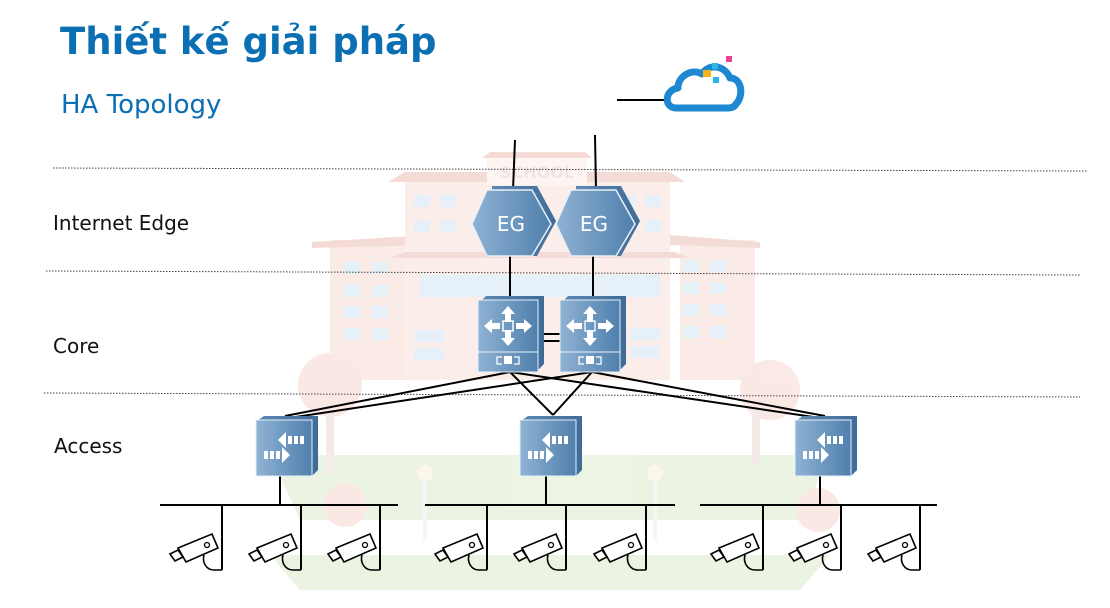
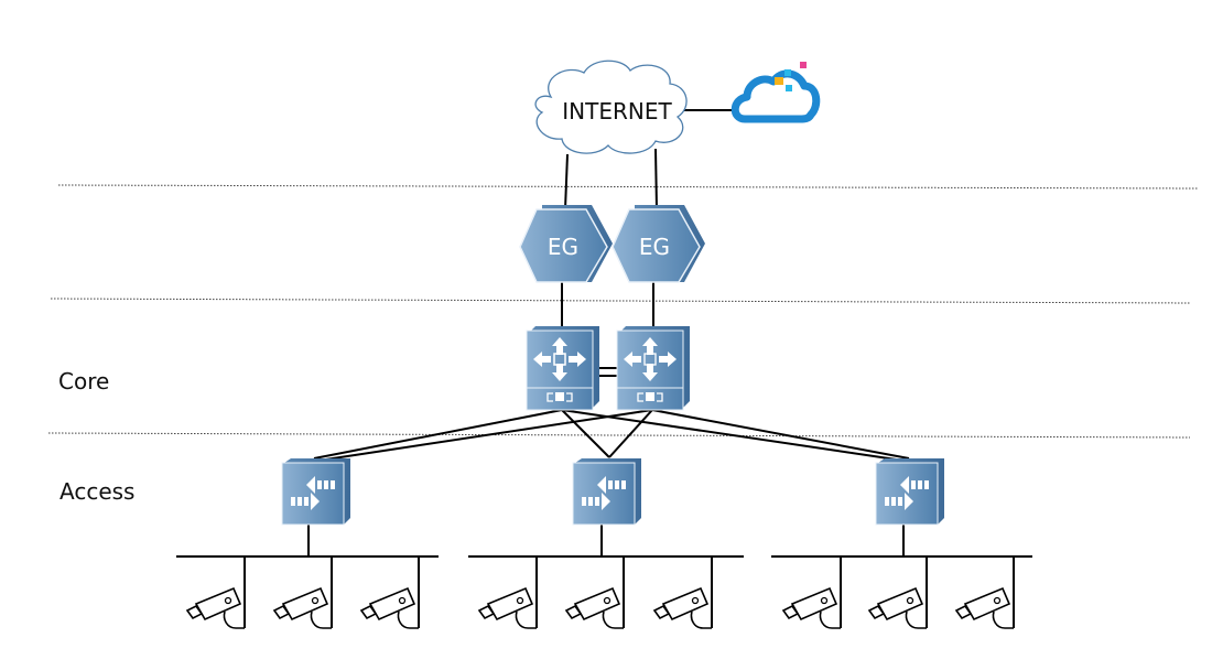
- SCHOOL
- Thiết kế giải pháp
- HA Topology
- Internet Edge
  Core
  Access
+ INTERNET
  EG
  EG
